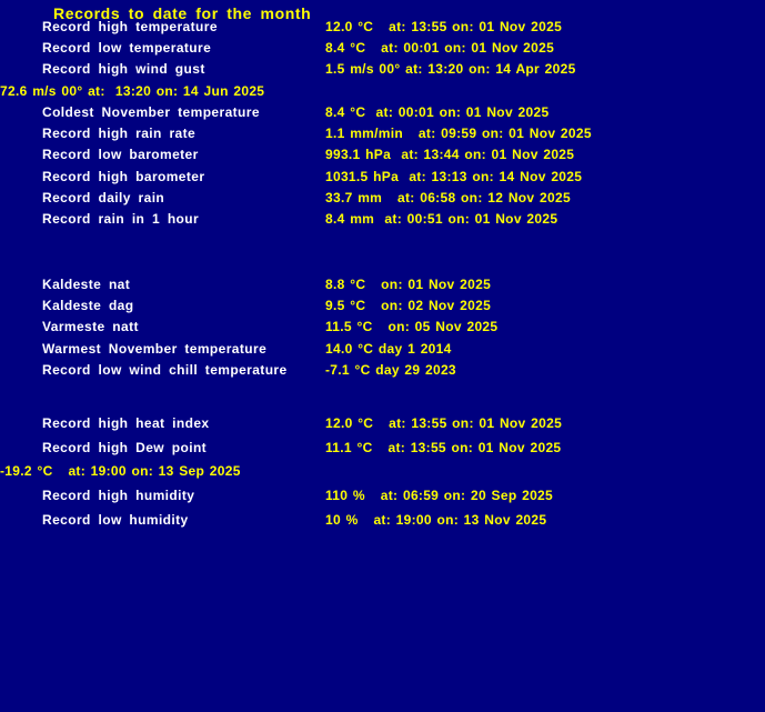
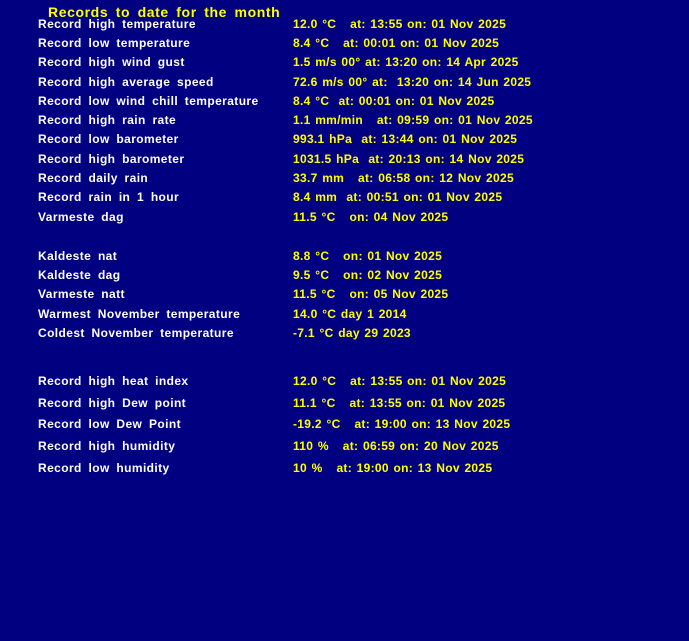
  Records to date for the month
  Record high temperature
  12.0 °C at: 13:55 on: 01 Nov 2025
  Record low temperature
  8.4 °C at: 00:01 on: 01 Nov 2025
  Record high wind gust
  1.5 m/s 00° at: 13:20 on: 14 Apr 2025
+ Record high average speed
  72.6 m/s 00° at: 13:20 on: 14 Jun 2025
- Coldest November temperature
+ Record low wind chill temperature
  8.4 °C at: 00:01 on: 01 Nov 2025
  Record high rain rate
  1.1 mm/min at: 09:59 on: 01 Nov 2025
  Record low barometer
  993.1 hPa at: 13:44 on: 01 Nov 2025
  Record high barometer
- 1031.5 hPa at: 13:13 on: 14 Nov 2025
+ 1031.5 hPa at: 20:13 on: 14 Nov 2025
  Record daily rain
  33.7 mm at: 06:58 on: 12 Nov 2025
  Record rain in 1 hour
  8.4 mm at: 00:51 on: 01 Nov 2025
+ Varmeste dag
+ 11.5 °C on: 04 Nov 2025
  Kaldeste nat
  8.8 °C on: 01 Nov 2025
  Kaldeste dag
  9.5 °C on: 02 Nov 2025
  Varmeste natt
  11.5 °C on: 05 Nov 2025
  Warmest November temperature
  14.0 °C day 1 2014
- Record low wind chill temperature
+ Coldest November temperature
  -7.1 °C day 29 2023
  Record high heat index
  12.0 °C at: 13:55 on: 01 Nov 2025
  Record high Dew point
  11.1 °C at: 13:55 on: 01 Nov 2025
+ Record low Dew Point
- -19.2 °C at: 19:00 on: 13 Sep 2025
+ -19.2 °C at: 19:00 on: 13 Nov 2025
  Record high humidity
- 110 % at: 06:59 on: 20 Sep 2025
+ 110 % at: 06:59 on: 20 Nov 2025
  Record low humidity
  10 % at: 19:00 on: 13 Nov 2025
